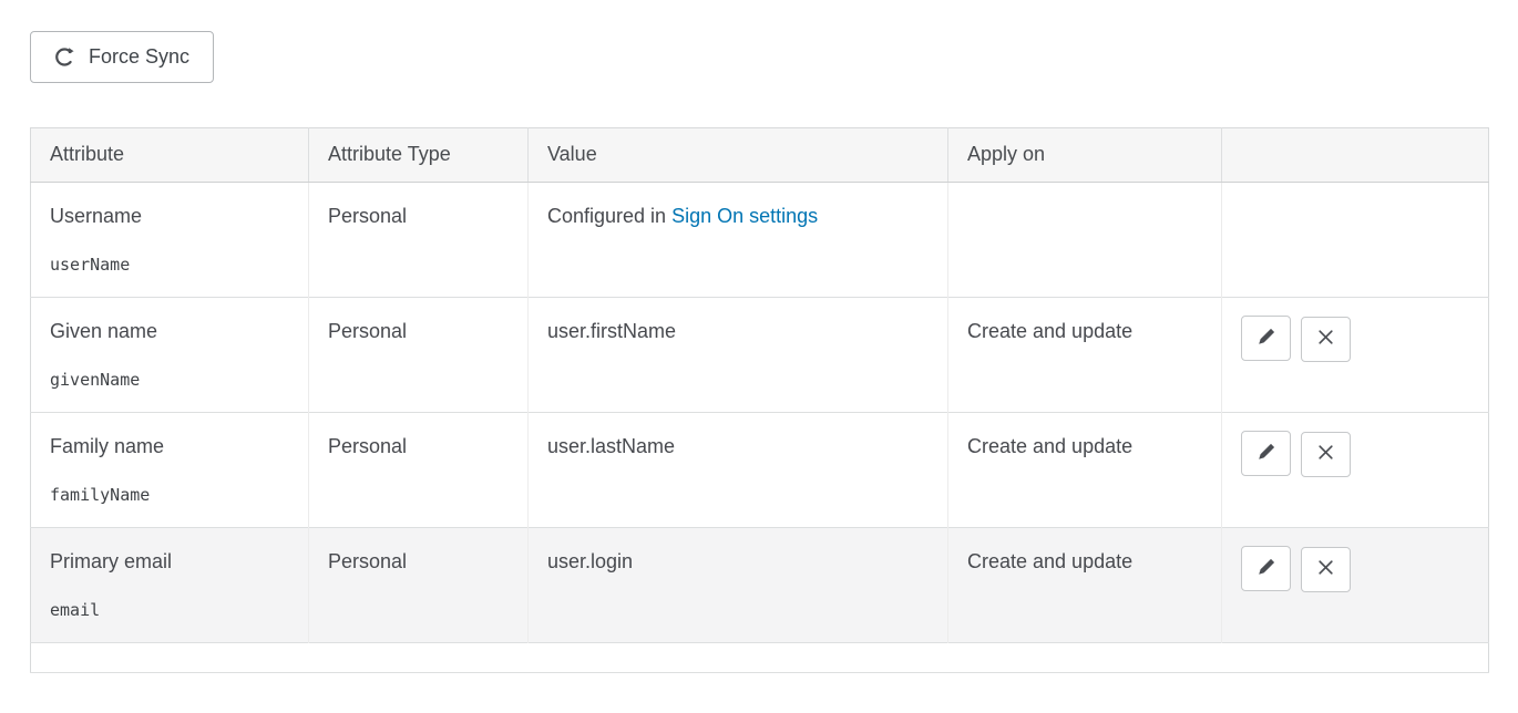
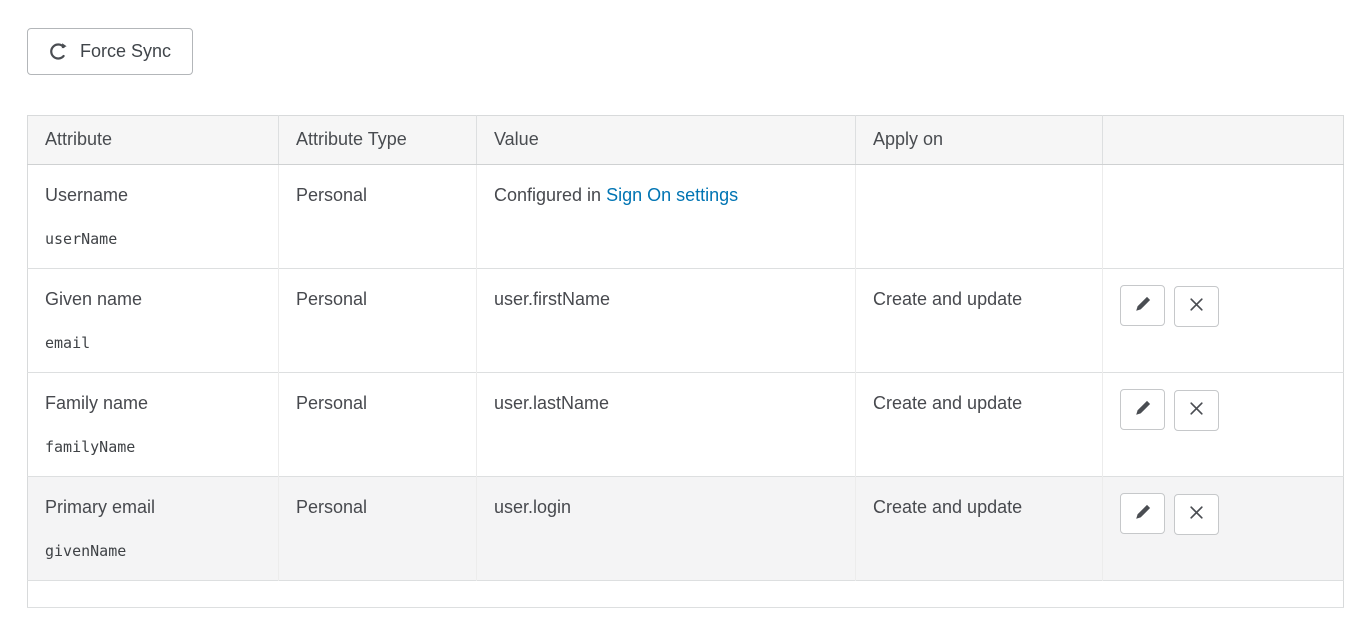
  Force Sync
  Attribute	Attribute Type	Value	Apply on
  Username userName	Personal	Configured in Sign On settings
- Given name givenName	Personal	user.firstName	Create and update
+ Given name email	Personal	user.firstName	Create and update
  Family name familyName	Personal	user.lastName	Create and update
- Primary email email	Personal	user.login	Create and update
+ Primary email givenName	Personal	user.login	Create and update
